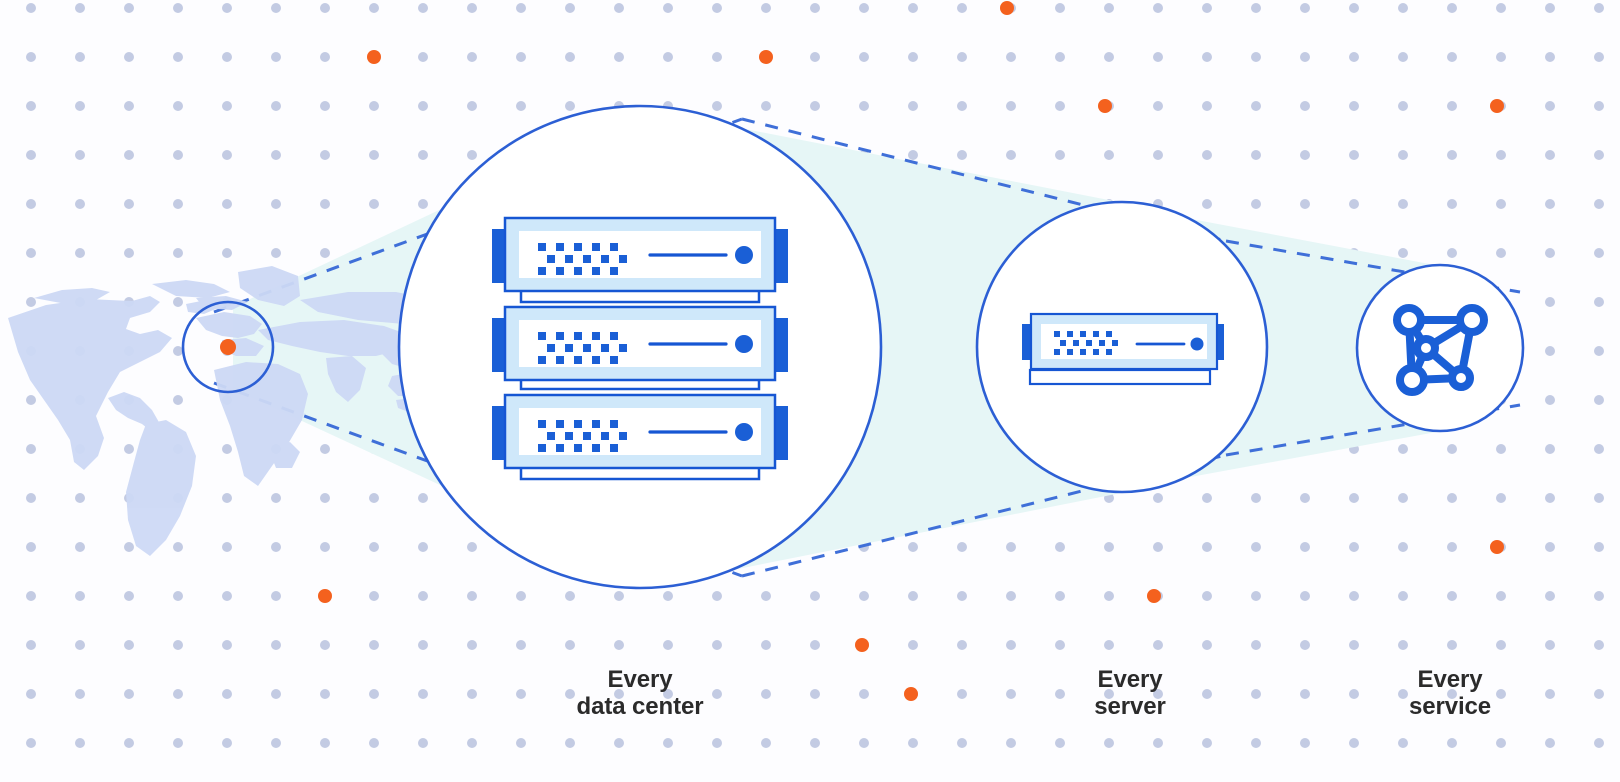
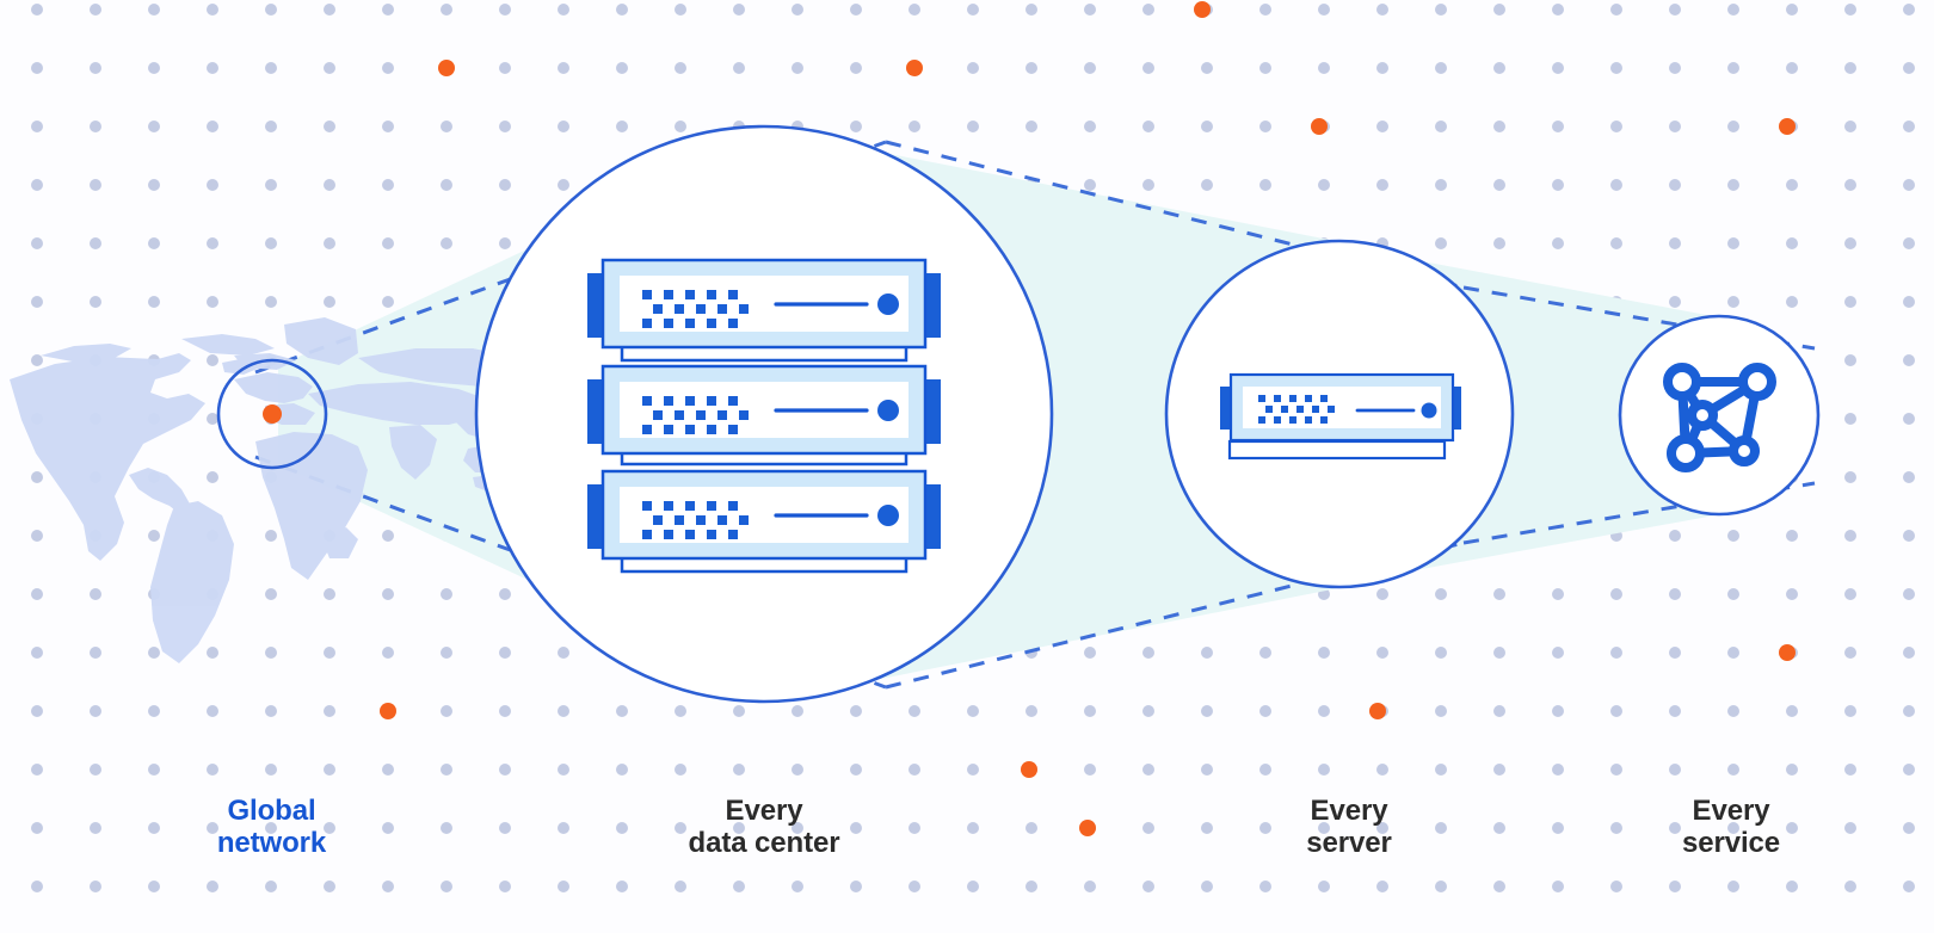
+ Global
+ network
  Every
  data center
  Every
  server
  Every
  service
